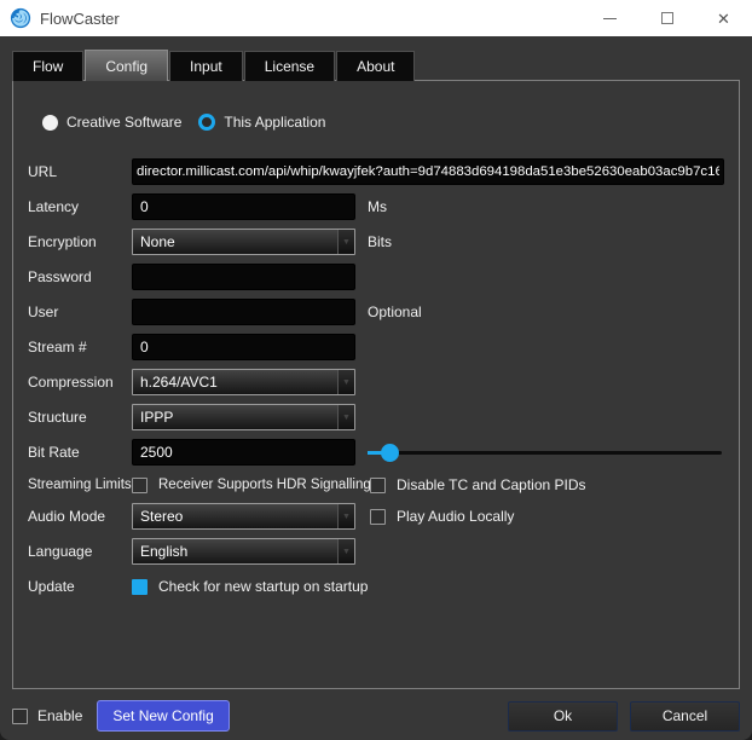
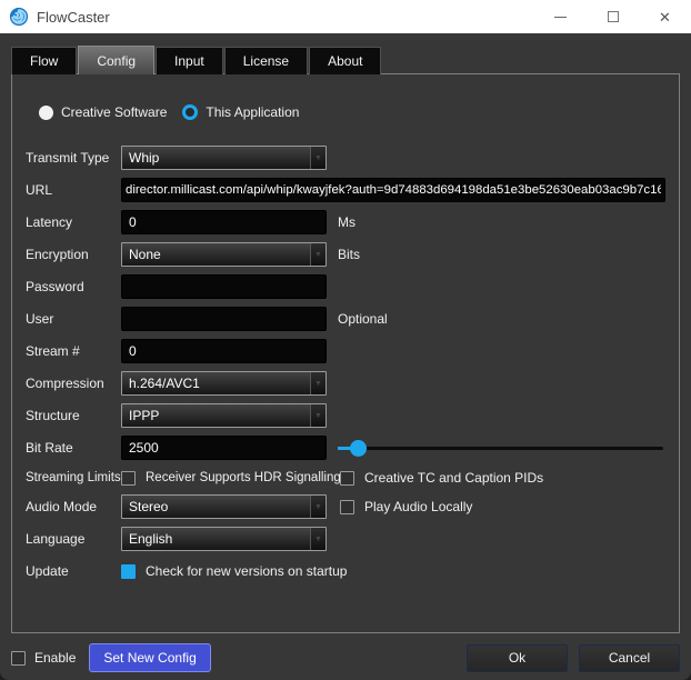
  FlowCaster
  ✕
  Flow
  Config
  Input
  License
  About
  Creative Software
  This Application
+ Transmit Type
+ Whip
  URL
  director.millicast.com/api/whip/kwayjfek?auth=9d74883d694198da51e3be52630eab03ac9b7c16
  Latency
  0
  Ms
  Encryption
  None
  Bits
  Password
  User
  Optional
  Stream #
  0
  Compression
  h.264/AVC1
  Structure
  IPPP
  Bit Rate
  2500
  Streaming Limits
  Receiver Supports HDR Signalling
- Disable TC and Caption PIDs
+ Creative TC and Caption PIDs
  Audio Mode
  Stereo
  Play Audio Locally
  Language
  English
  Update
- Check for new startup on startup
+ Check for new versions on startup
  Enable
  Set New Config
  Ok
  Cancel
